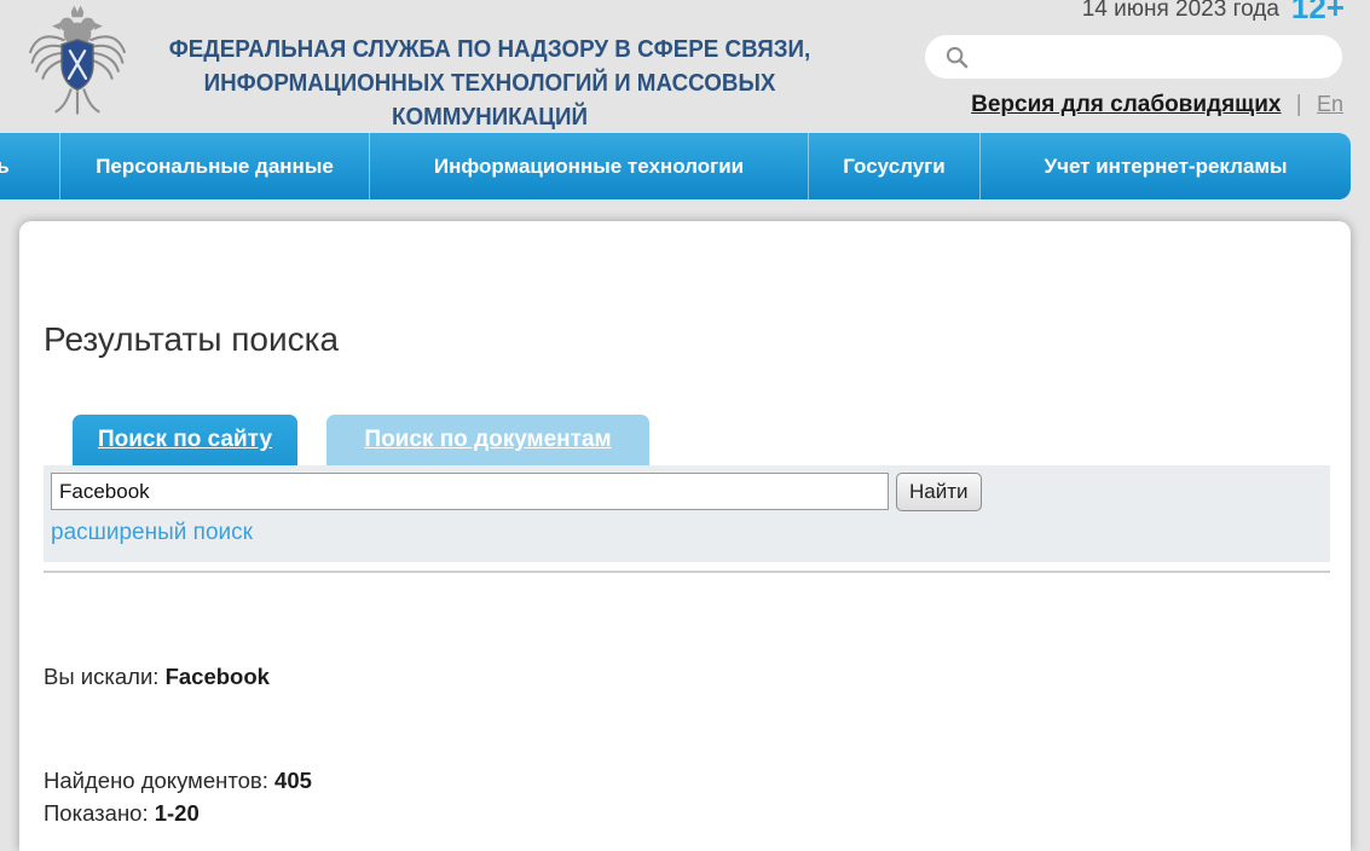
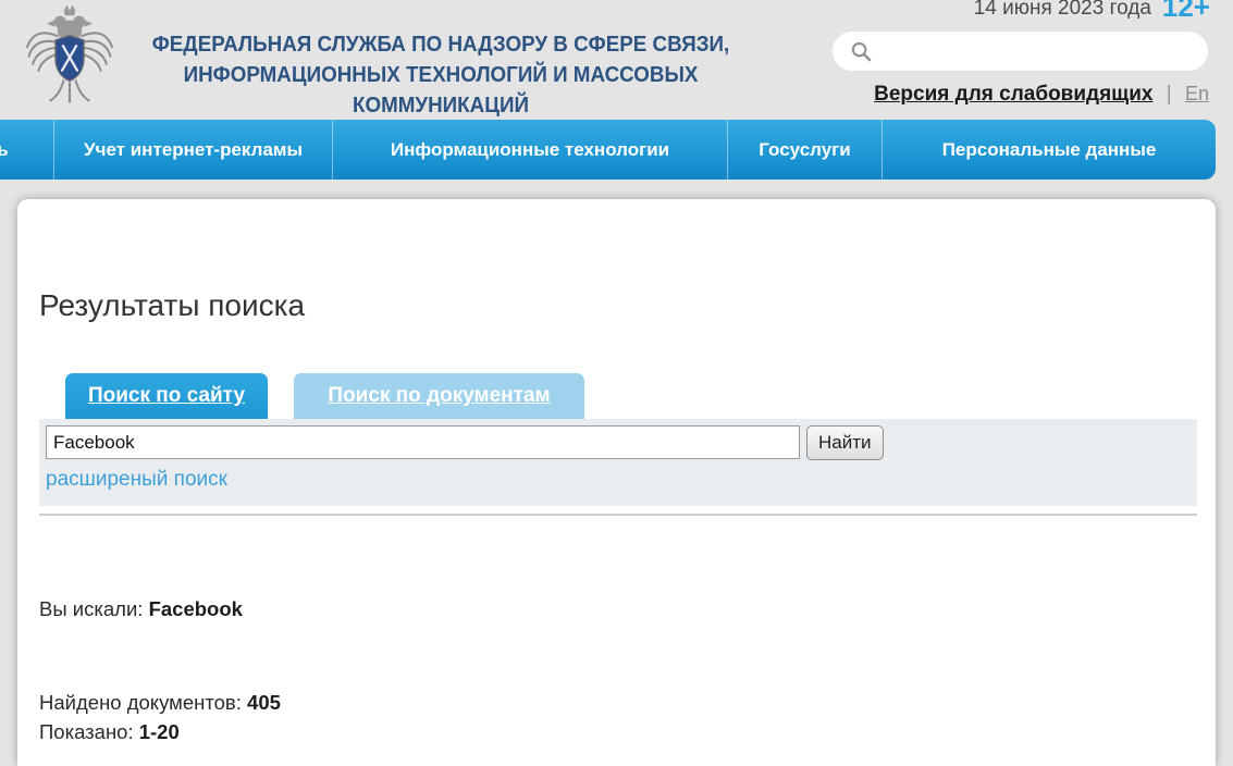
  ФЕДЕРАЛЬНАЯ СЛУЖБА ПО НАДЗОРУ В СФЕРЕ СВЯЗИ,
  ИНФОРМАЦИОННЫХ ТЕХНОЛОГИЙ И МАССОВЫХ КОММУНИКАЦИЙ
  14 июня 2023 года 12+
  Версия для слабовидящих | En
- Персональные данные
+ Учет интернет-рекламы
  Информационные технологии
  Госуслуги
- Учет интернет-рекламы
+ Персональные данные
  Результаты поиска
  Поиск по сайту
  Поиск по документам
  Facebook
  Найти
  расширеный поиск
  Вы искали: Facebook
  Найдено документов: 405
  Показано: 1-20
